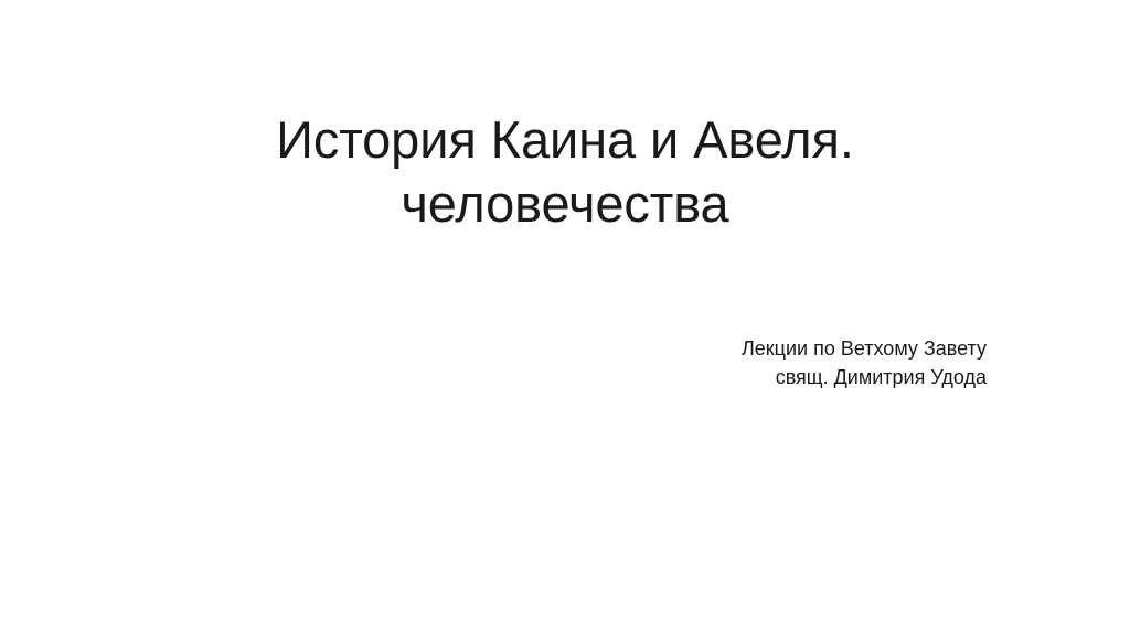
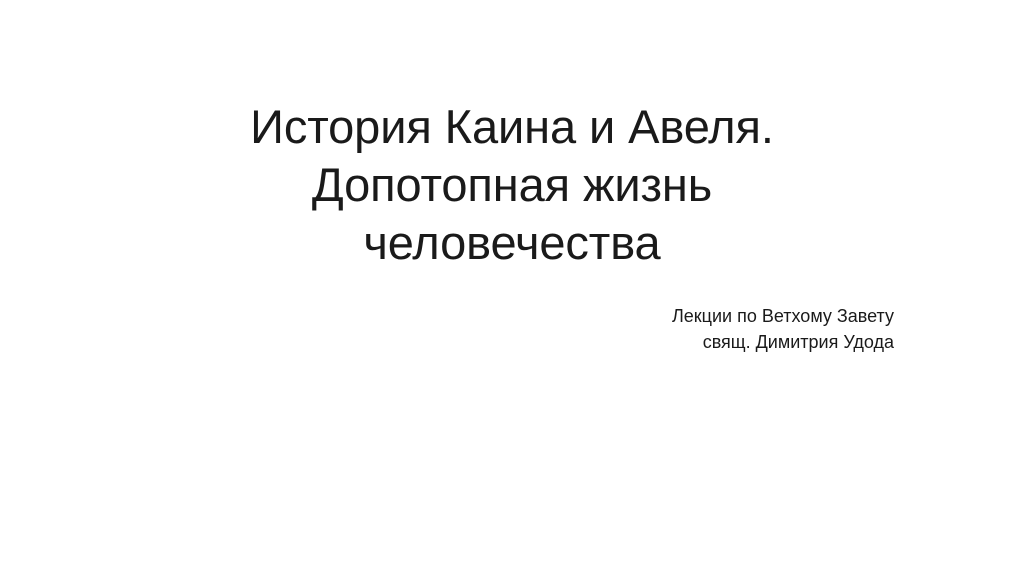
  История Каина и Авеля.
+ Допотопная жизнь
  человечества
  Лекции по Ветхому Завету
  свящ. Димитрия Удода
